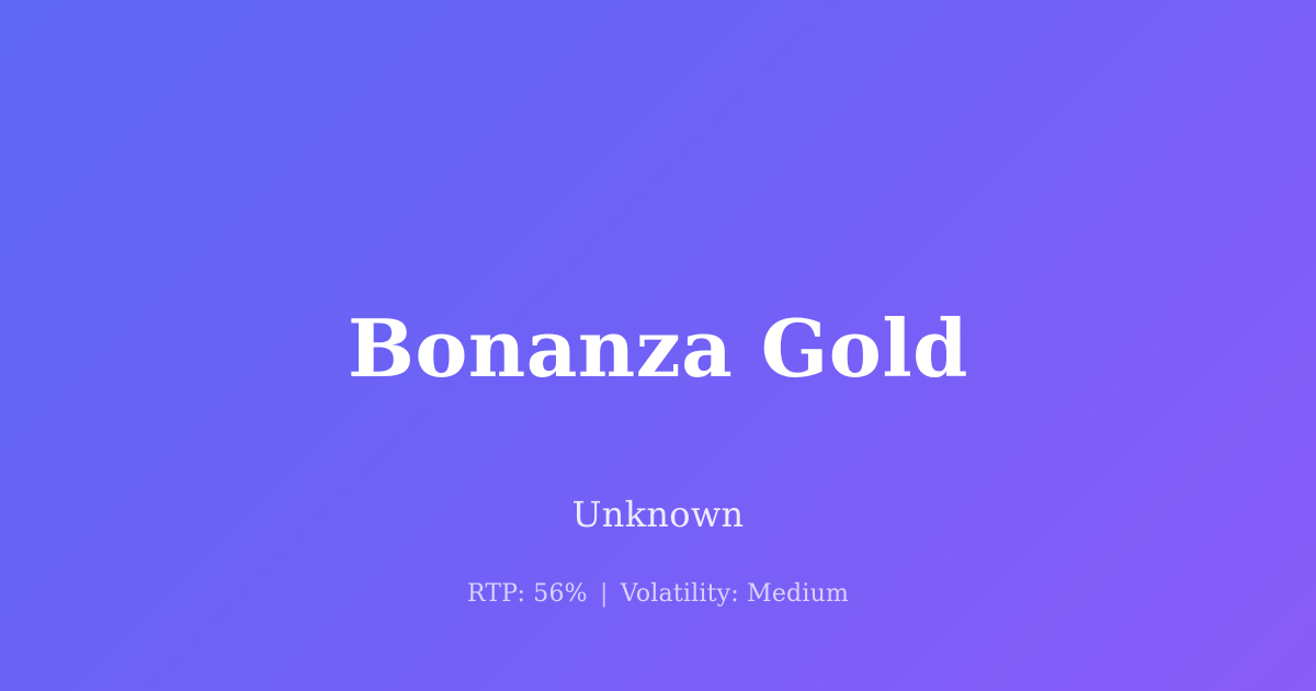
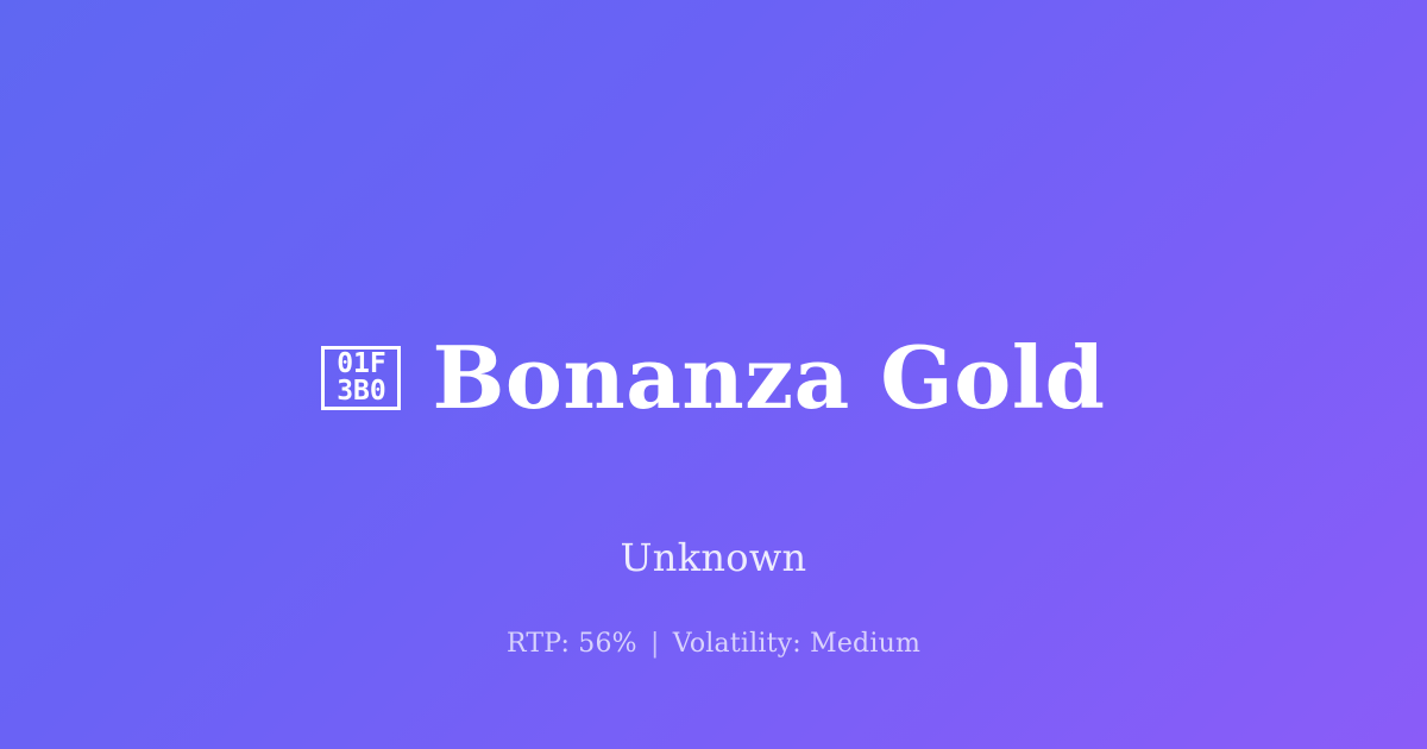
+ 01F
+ 3B0
  Bonanza Gold
  Unknown
  RTP: 56% | Volatility: Medium
